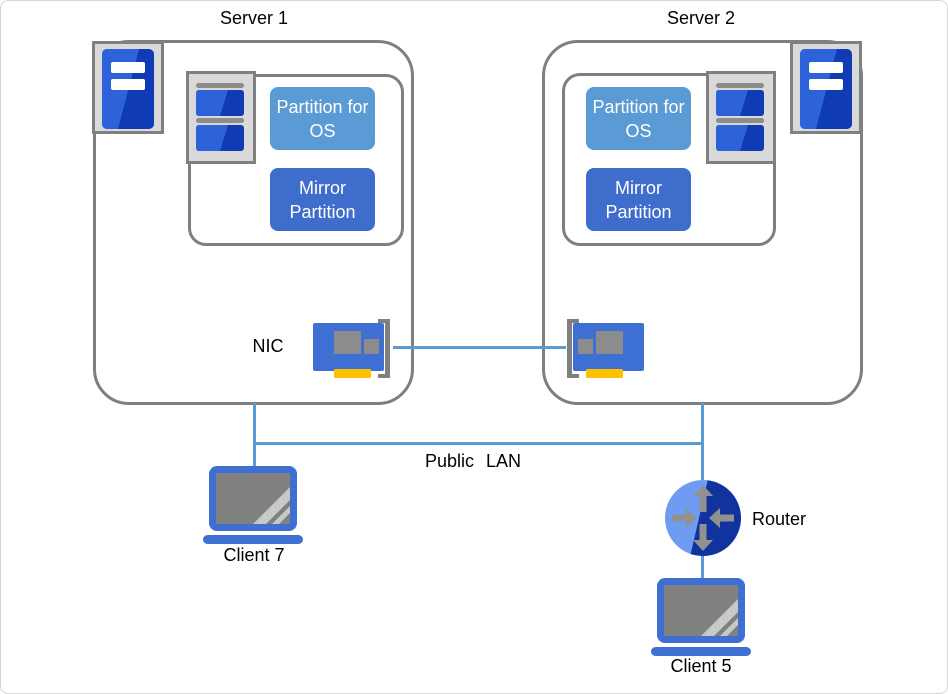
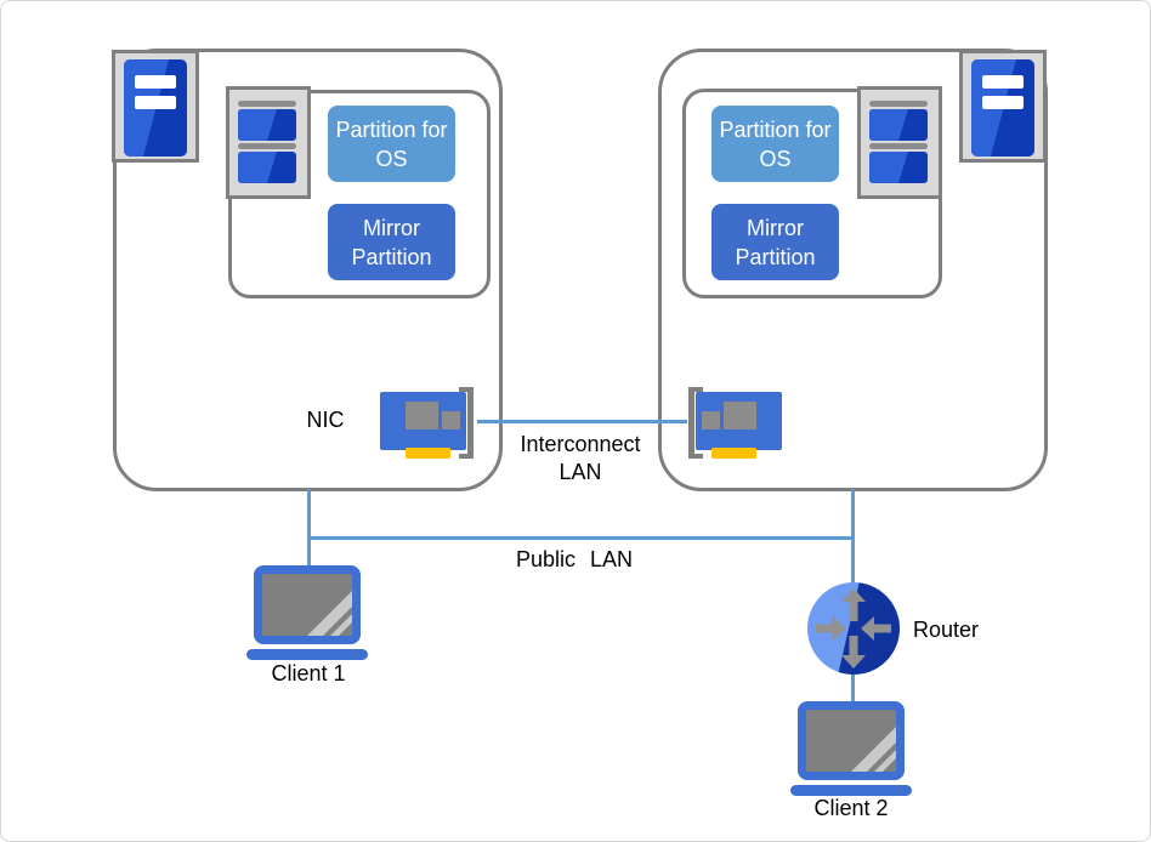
- Server 1
- Server 2
  NIC
+ Interconnect LAN
  Public LAN
  Router
- Client 7
+ Client 1
- Client 5
+ Client 2
  Partition for OS
  Mirror Partition
  Partition for OS
  Mirror Partition
